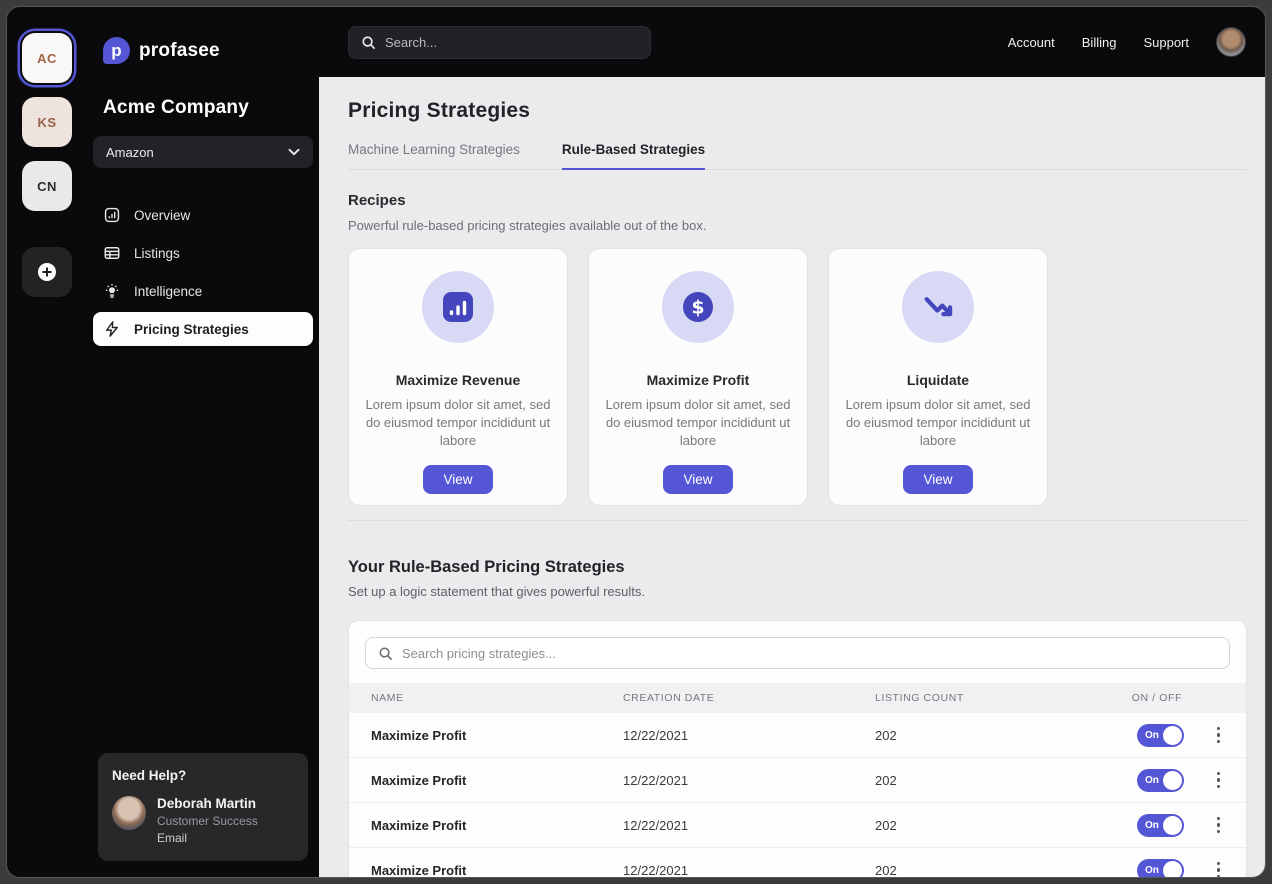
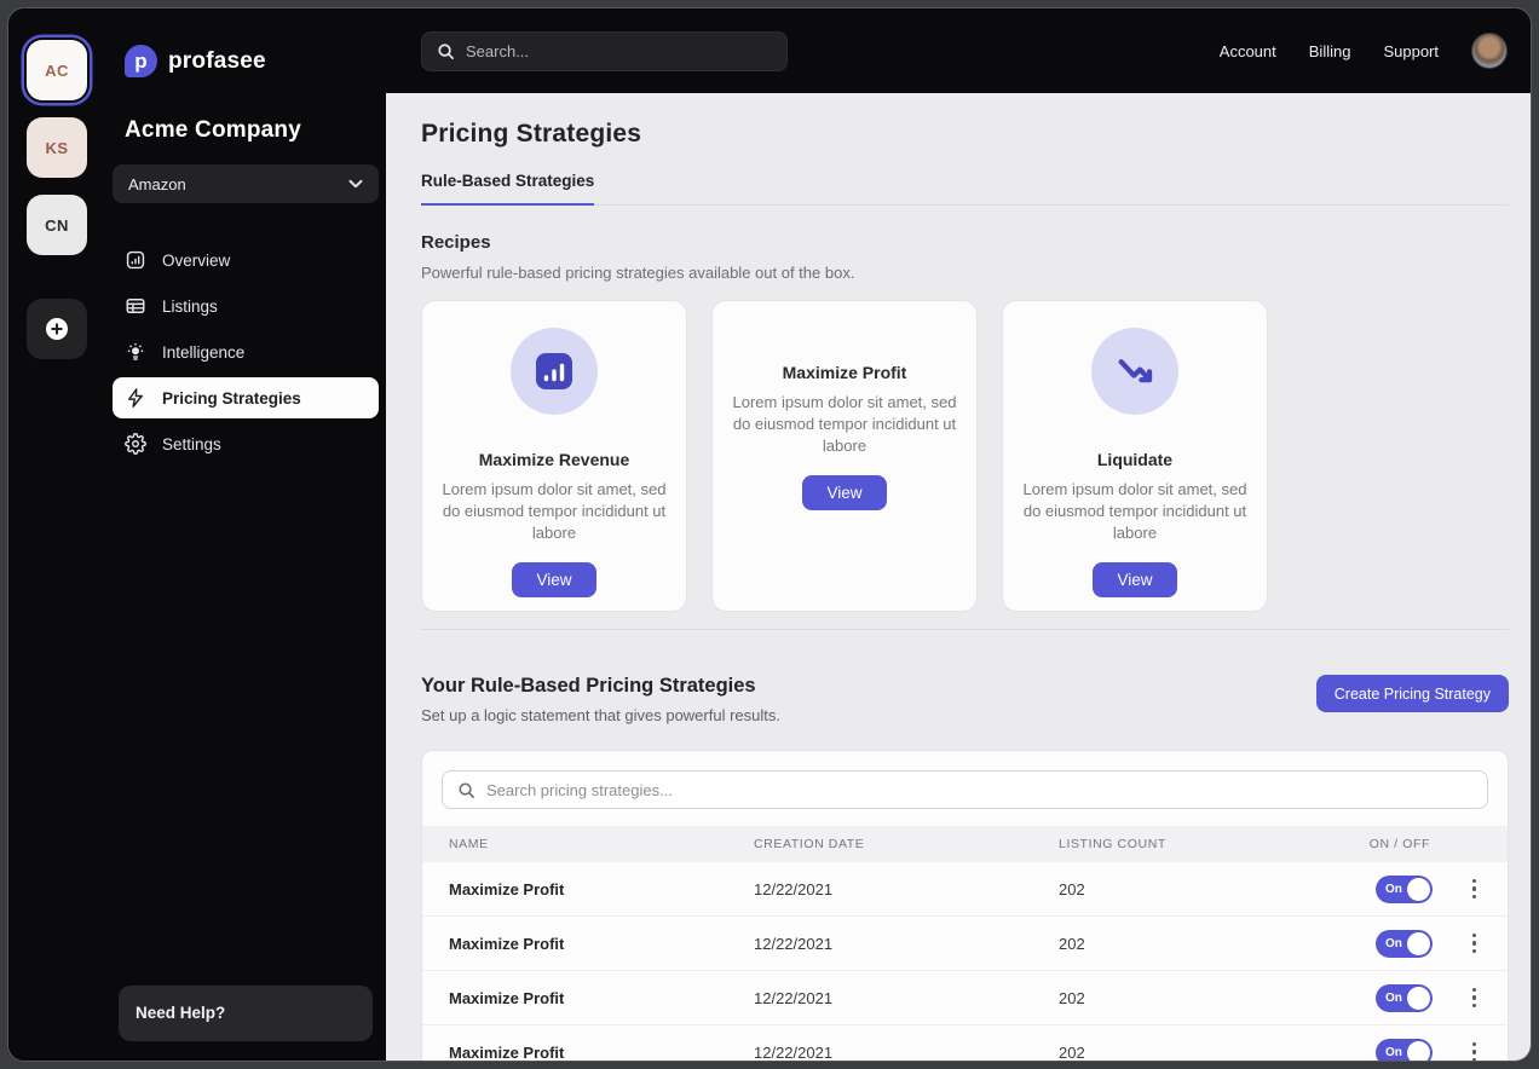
  AC
  KS
  CN
  p
  profasee
  Acme Company
  Amazon
  Overview
  Listings
  Intelligence
  Pricing Strategies
+ Settings
  Need Help?
- Deborah Martin
- Customer Success
- Email
  Search...
  Account
  Billing
  Support
  Pricing Strategies
- Machine Learning Strategies
  Rule-Based Strategies
  Recipes
  Powerful rule-based pricing strategies available out of the box.
  Maximize Revenue
  Lorem ipsum dolor sit amet, sed do eiusmod tempor incididunt ut labore
  View
- $
  Maximize Profit
  Lorem ipsum dolor sit amet, sed do eiusmod tempor incididunt ut labore
  View
  Liquidate
  Lorem ipsum dolor sit amet, sed do eiusmod tempor incididunt ut labore
  View
  Your Rule-Based Pricing Strategies
  Set up a logic statement that gives powerful results.
+ Create Pricing Strategy
  Search pricing strategies...
  NAME
  CREATION DATE
  LISTING COUNT
  ON / OFF
  Maximize Profit
  12/22/2021
  202
  On
  Maximize Profit
  12/22/2021
  202
  On
  Maximize Profit
  12/22/2021
  202
  On
  Maximize Profit
  12/22/2021
  202
  On
